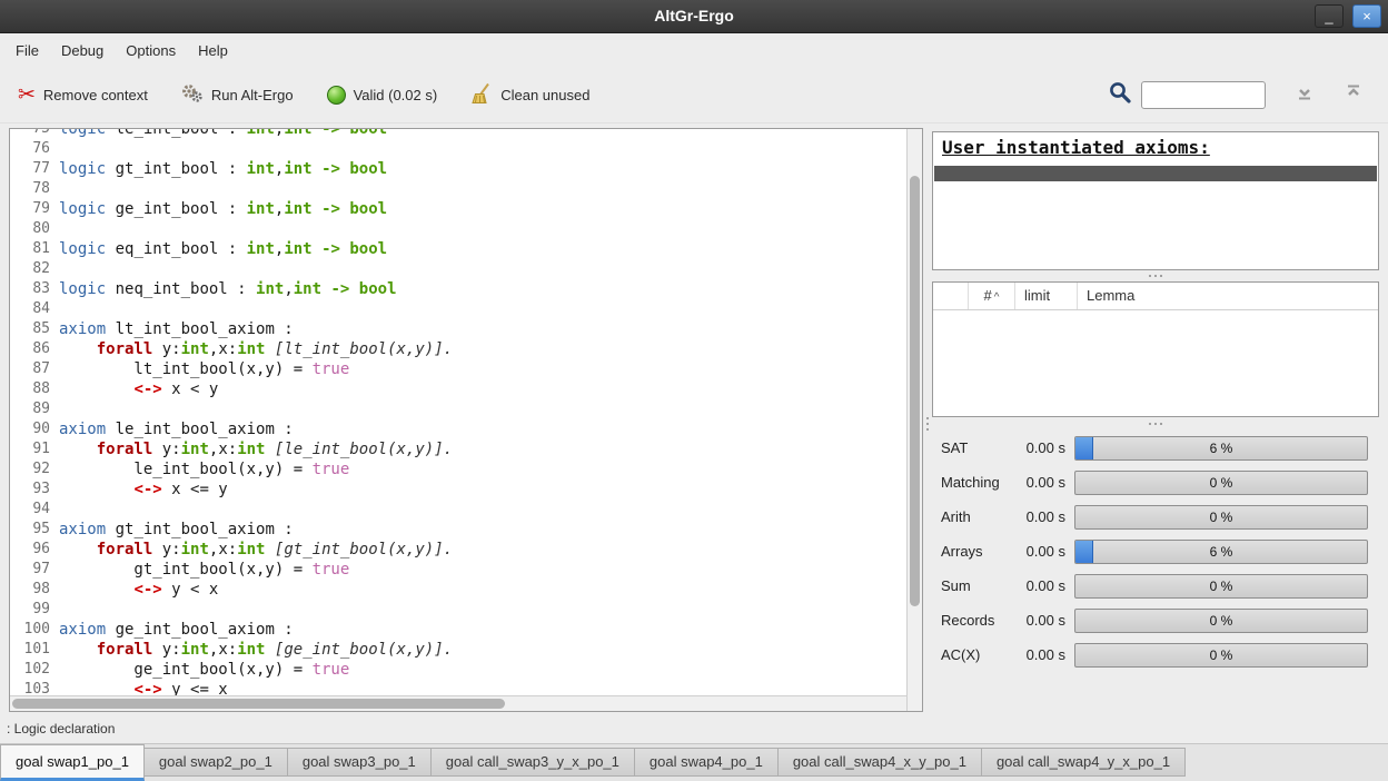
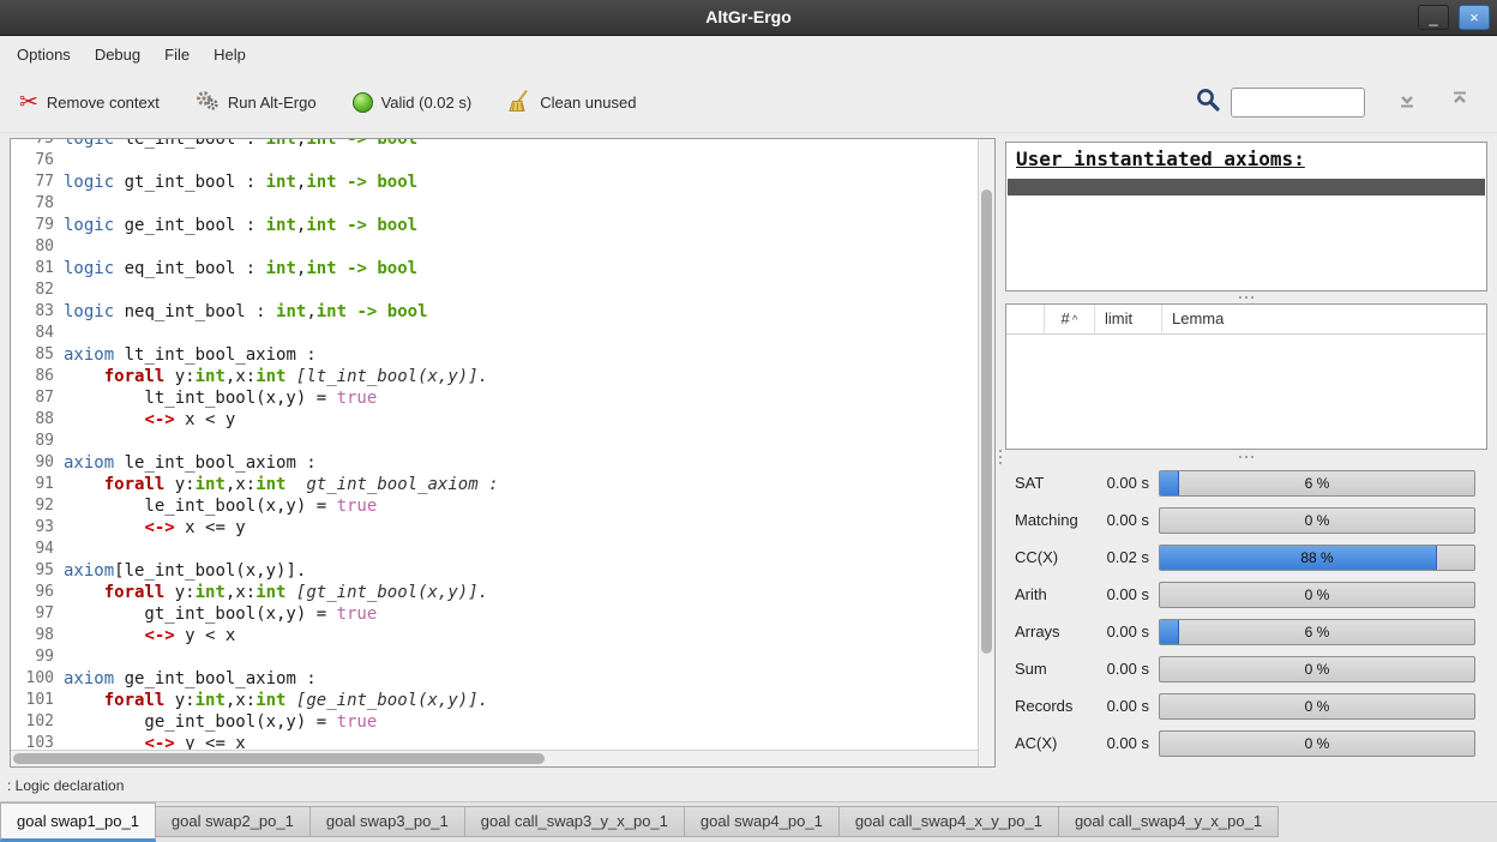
  AltGr-Ergo
  _
  ×
- File
+ Options
  Debug
- Options
+ File
  Help
  ✂
  Remove context
  Run Alt-Ergo
  Valid (0.02 s)
  Clean unused
  75
  logic le_int_bool : int,int -> bool
  76
  77
  logic gt_int_bool : int,int -> bool
  78
  79
  logic ge_int_bool : int,int -> bool
  80
  81
  logic eq_int_bool : int,int -> bool
  82
  83
  logic neq_int_bool : int,int -> bool
  84
  85
  axiom lt_int_bool_axiom :
  86
  forall y:int,x:int [lt_int_bool(x,y)].
  87
  lt_int_bool(x,y) = true
  88
  <-> x < y
  89
  90
  axiom le_int_bool_axiom :
  91
- forall y:int,x:int [le_int_bool(x,y)].
+ forall y:int,x:int gt_int_bool_axiom :
  92
  le_int_bool(x,y) = true
  93
  <-> x <= y
  94
  95
- axiom gt_int_bool_axiom :
+ axiom[le_int_bool(x,y)].
  96
  forall y:int,x:int [gt_int_bool(x,y)].
  97
  gt_int_bool(x,y) = true
  98
  <-> y < x
  99
  100
  axiom ge_int_bool_axiom :
  101
  forall y:int,x:int [ge_int_bool(x,y)].
  102
  ge_int_bool(x,y) = true
  103
  <-> y <= x
  User instantiated axioms:
  # ^
  limit
  Lemma
  SAT
  0.00 s
  6 %
  Matching
  0.00 s
  0 %
+ CC(X)
+ 0.02 s
+ 88 %
  Arith
  0.00 s
  0 %
  Arrays
  0.00 s
  6 %
  Sum
  0.00 s
  0 %
  Records
  0.00 s
  0 %
  AC(X)
  0.00 s
  0 %
  : Logic declaration
  goal swap1_po_1
  goal swap2_po_1
  goal swap3_po_1
  goal call_swap3_y_x_po_1
  goal swap4_po_1
  goal call_swap4_x_y_po_1
  goal call_swap4_y_x_po_1
